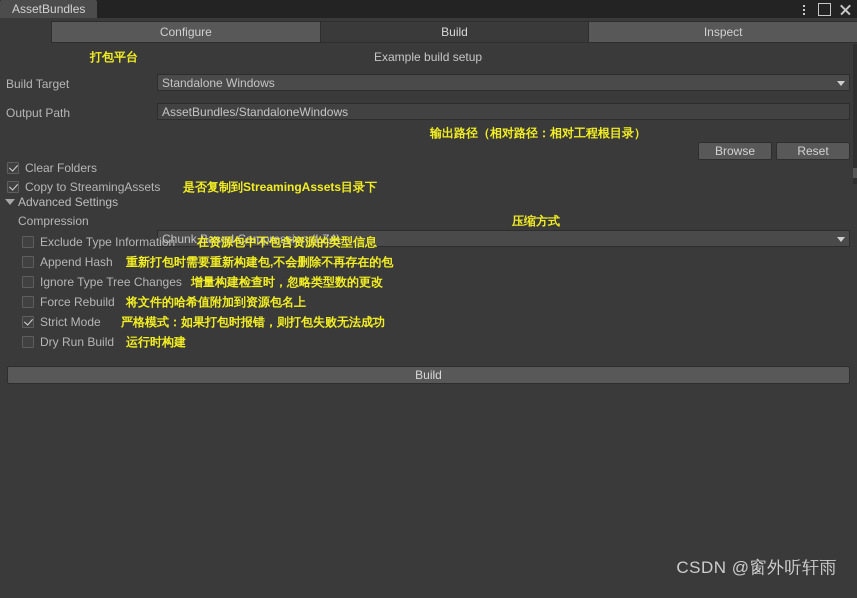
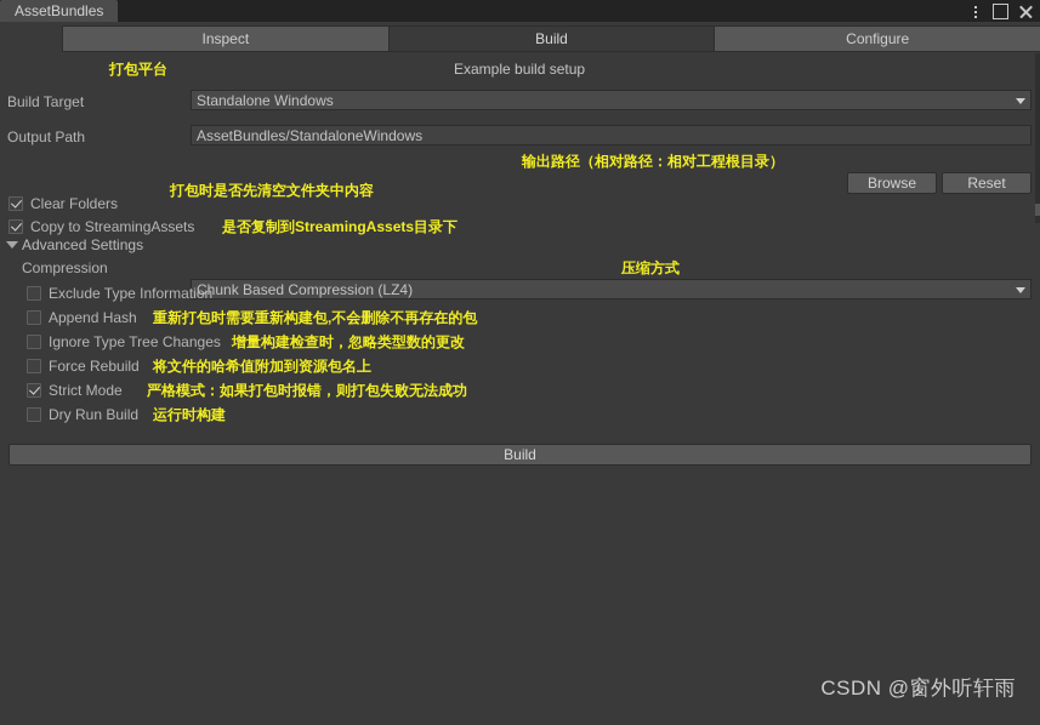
  AssetBundles
- Configure
+ Inspect
  Build
- Inspect
+ Configure
  打包平台
  Example build setup
  Build Target
  Standalone Windows
  Output Path
  AssetBundles/StandaloneWindows
  输出路径（相对路径：相对工程根目录）
  Browse
  Reset
+ 打包时是否先清空文件夹中内容
  Clear Folders
  Copy to StreamingAssets
  是否复制到StreamingAssets目录下
  Advanced Settings
  Compression
  Chunk Based Compression (LZ4)
  压缩方式
  Exclude Type Information
- 在资源包中不包含资源的类型信息
  Append Hash
  重新打包时需要重新构建包,不会删除不再存在的包
  Ignore Type Tree Changes
  增量构建检查时，忽略类型数的更改
  Force Rebuild
  将文件的哈希值附加到资源包名上
  Strict Mode
  严格模式：如果打包时报错，则打包失败无法成功
  Dry Run Build
  运行时构建
  Build
  CSDN @窗外听轩雨
